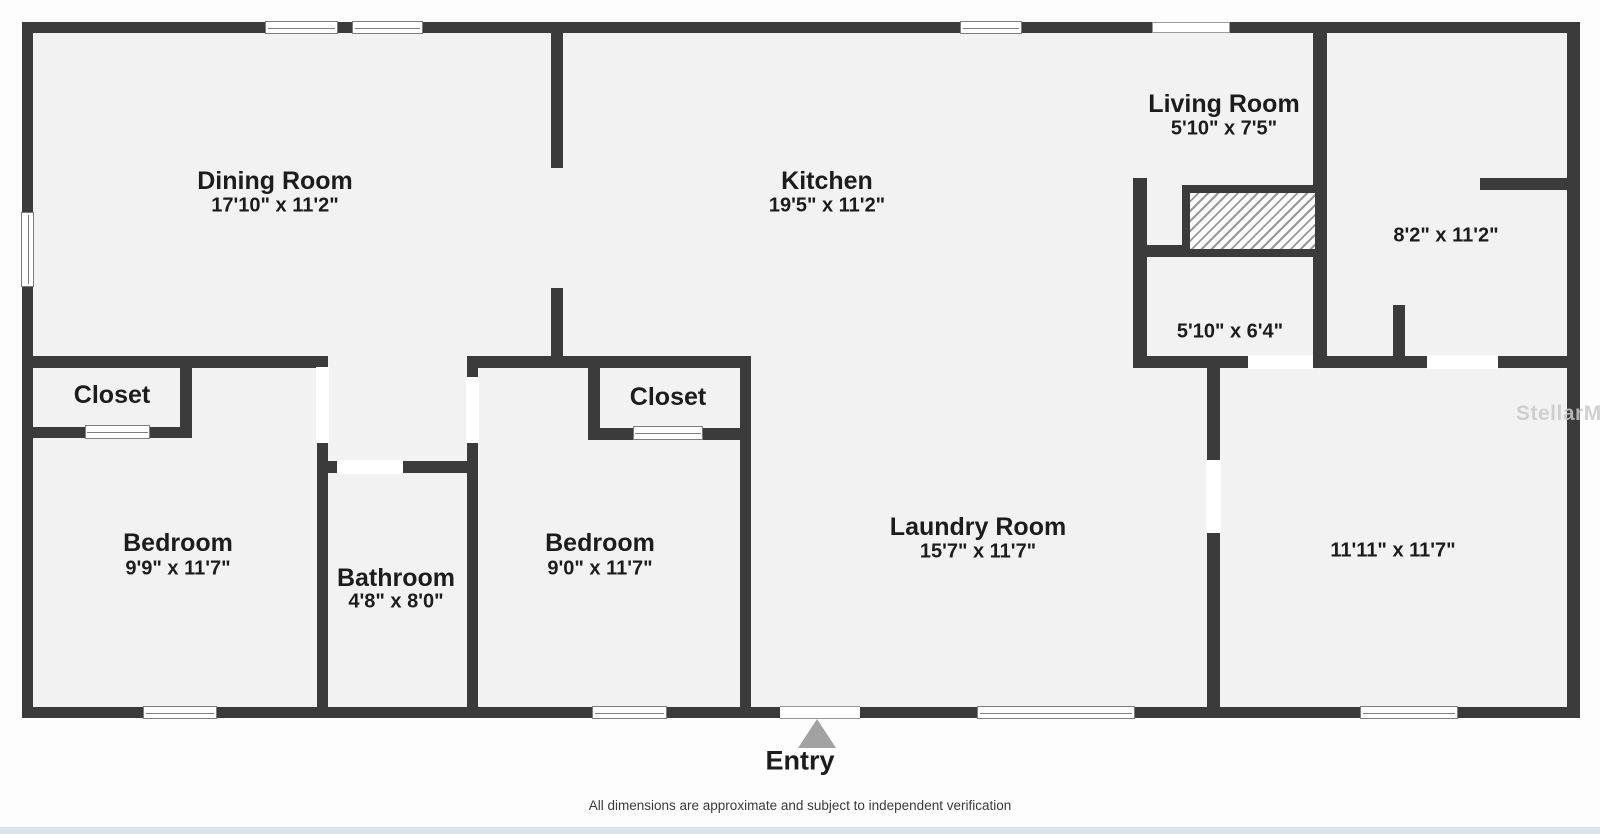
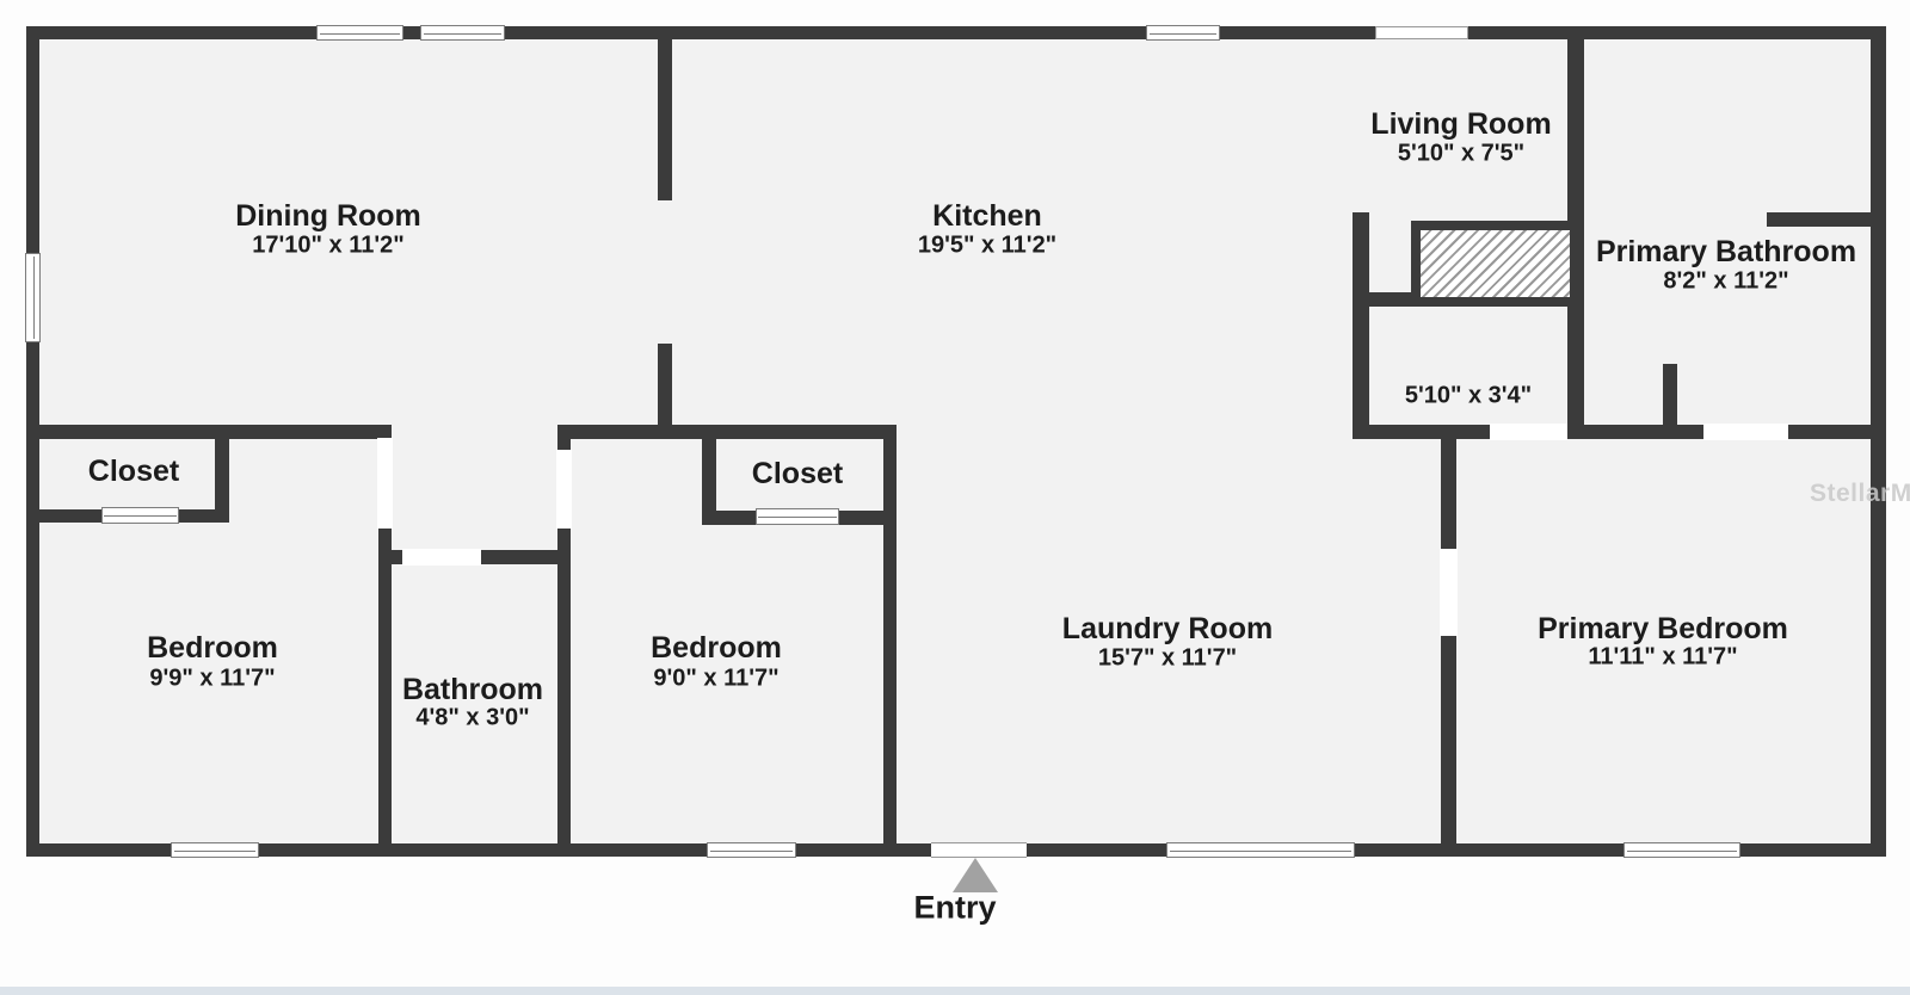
  Dining Room
  17'10" x 11'2"
  Kitchen
  19'5" x 11'2"
  Living Room
  5'10" x 7'5"
+ Primary Bathroom
  8'2" x 11'2"
- 5'10" x 6'4"
+ 5'10" x 3'4"
  Closet
  Bedroom
  9'9" x 11'7"
  Bathroom
- 4'8" x 8'0"
+ 4'8" x 3'0"
  Closet
  Bedroom
  9'0" x 11'7"
  Laundry Room
  15'7" x 11'7"
+ Primary Bedroom
  11'11" x 11'7"
  Entry
  StellarM
- All dimensions are approximate and subject to independent verification
